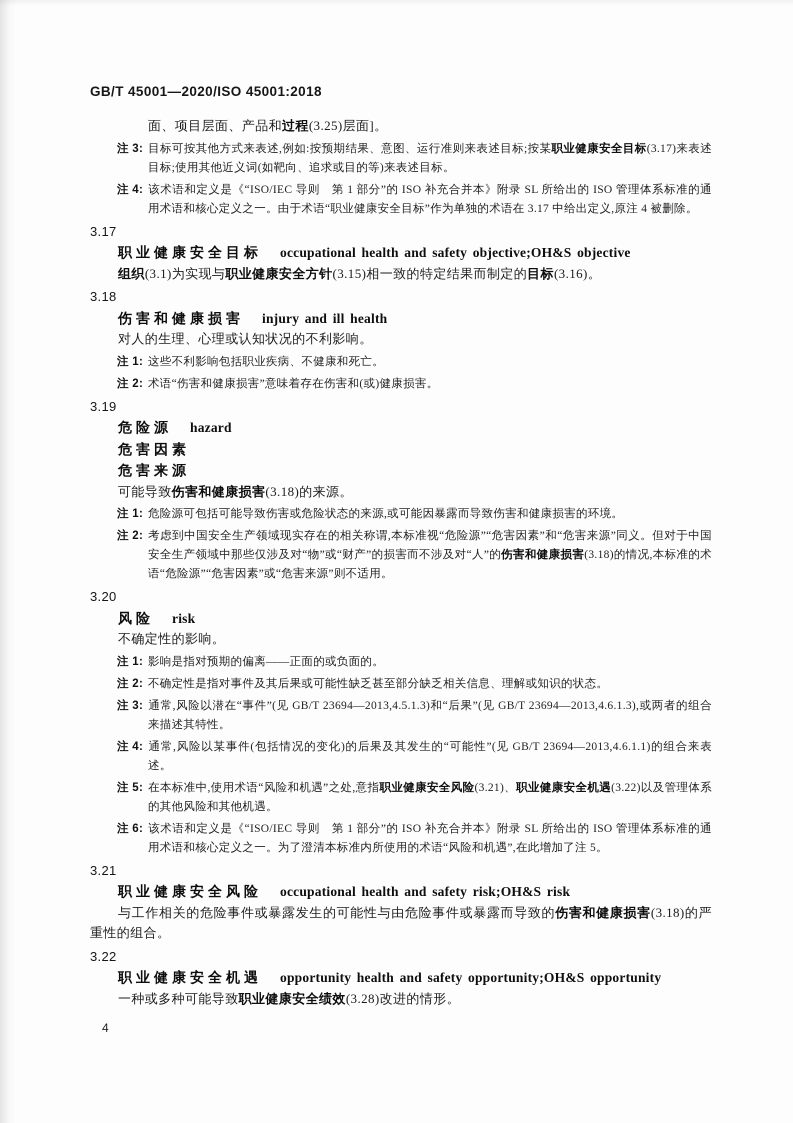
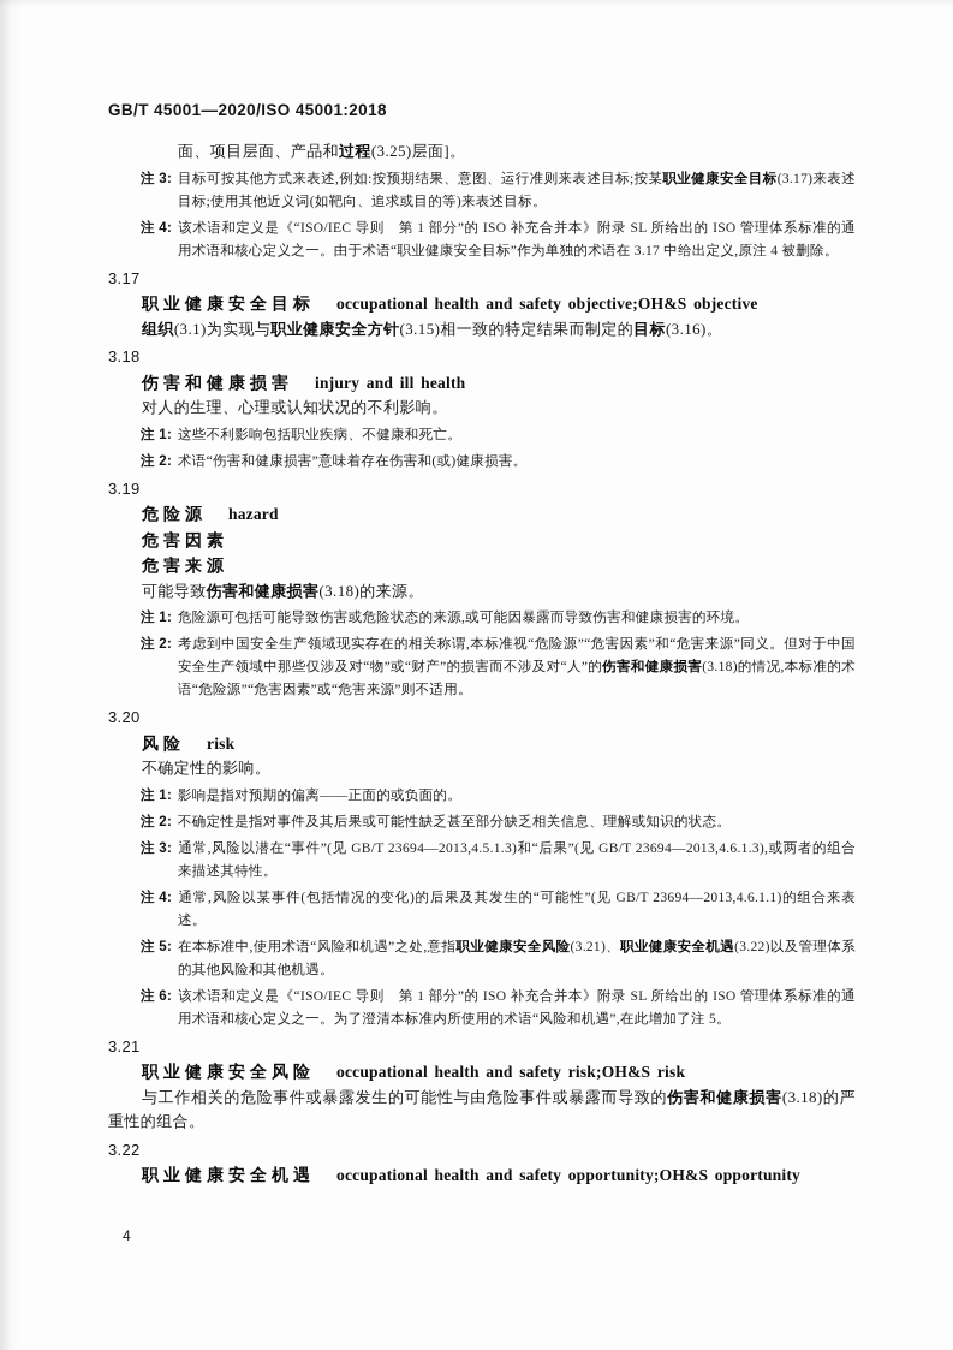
  GB/T 45001—2020/ISO 45001:2018
  面、项目层面、产品和过程(3.25)层面]。
  注 3: 目标可按其他方式来表述,例如:按预期结果、意图、运行准则来表述目标;按某职业健康安全目标(3.17)来表述目标;使用其他近义词(如靶向、追求或目的等)来表述目标。
  注 4: 该术语和定义是《“ISO/IEC 导则 第 1 部分”的 ISO 补充合并本》附录 SL 所给出的 ISO 管理体系标准的通用术语和核心定义之一。由于术语“职业健康安全目标”作为单独的术语在 3.17 中给出定义,原注 4 被删除。
  3.17
  职业健康安全目标 occupational health and safety objective;OH&S objective
  组织(3.1)为实现与职业健康安全方针(3.15)相一致的特定结果而制定的目标(3.16)。
  3.18
  伤害和健康损害 injury and ill health
  对人的生理、心理或认知状况的不利影响。
  注 1: 这些不利影响包括职业疾病、不健康和死亡。
  注 2: 术语“伤害和健康损害”意味着存在伤害和(或)健康损害。
  3.19
  危险源 hazard
  危害因素
  危害来源
  可能导致伤害和健康损害(3.18)的来源。
  注 1: 危险源可包括可能导致伤害或危险状态的来源,或可能因暴露而导致伤害和健康损害的环境。
  注 2: 考虑到中国安全生产领域现实存在的相关称谓,本标准视“危险源”“危害因素”和“危害来源”同义。但对于中国安全生产领域中那些仅涉及对“物”或“财产”的损害而不涉及对“人”的伤害和健康损害(3.18)的情况,本标准的术语“危险源”“危害因素”或“危害来源”则不适用。
  3.20
  风险 risk
  不确定性的影响。
  注 1: 影响是指对预期的偏离——正面的或负面的。
  注 2: 不确定性是指对事件及其后果或可能性缺乏甚至部分缺乏相关信息、理解或知识的状态。
  注 3: 通常,风险以潜在“事件”(见 GB/T 23694—2013,4.5.1.3)和“后果”(见 GB/T 23694—2013,4.6.1.3),或两者的组合来描述其特性。
  注 4: 通常,风险以某事件(包括情况的变化)的后果及其发生的“可能性”(见 GB/T 23694—2013,4.6.1.1)的组合来表述。
  注 5: 在本标准中,使用术语“风险和机遇”之处,意指职业健康安全风险(3.21)、职业健康安全机遇(3.22)以及管理体系的其他风险和其他机遇。
  注 6: 该术语和定义是《“ISO/IEC 导则 第 1 部分”的 ISO 补充合并本》附录 SL 所给出的 ISO 管理体系标准的通用术语和核心定义之一。为了澄清本标准内所使用的术语“风险和机遇”,在此增加了注 5。
  3.21
  职业健康安全风险 occupational health and safety risk;OH&S risk
  与工作相关的危险事件或暴露发生的可能性与由危险事件或暴露而导致的伤害和健康损害(3.18)的严重性的组合。
  3.22
- 职业健康安全机遇 opportunity health and safety opportunity;OH&S opportunity
+ 职业健康安全机遇 occupational health and safety opportunity;OH&S opportunity
- 一种或多种可能导致职业健康安全绩效(3.28)改进的情形。
  4
